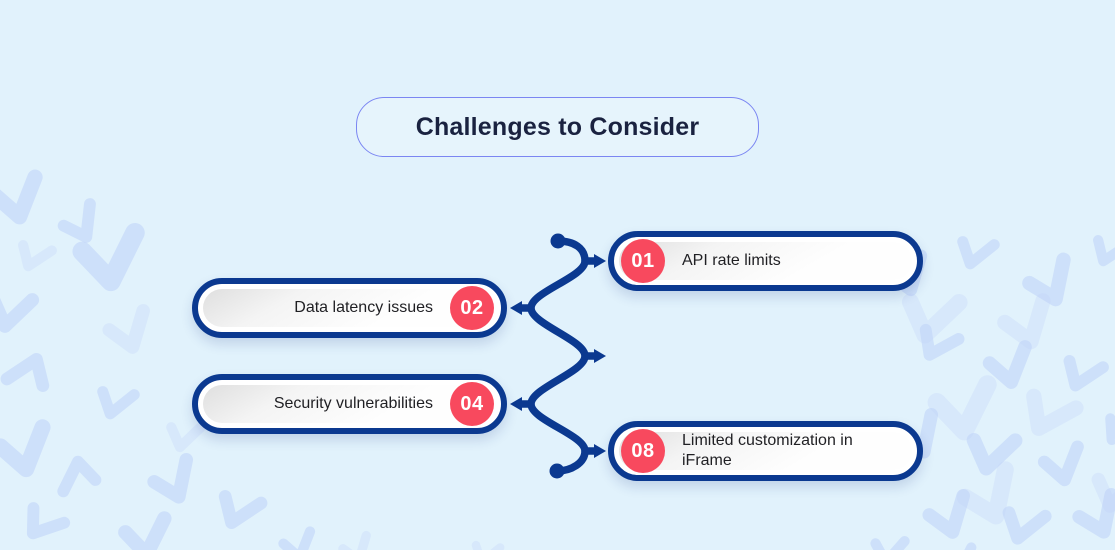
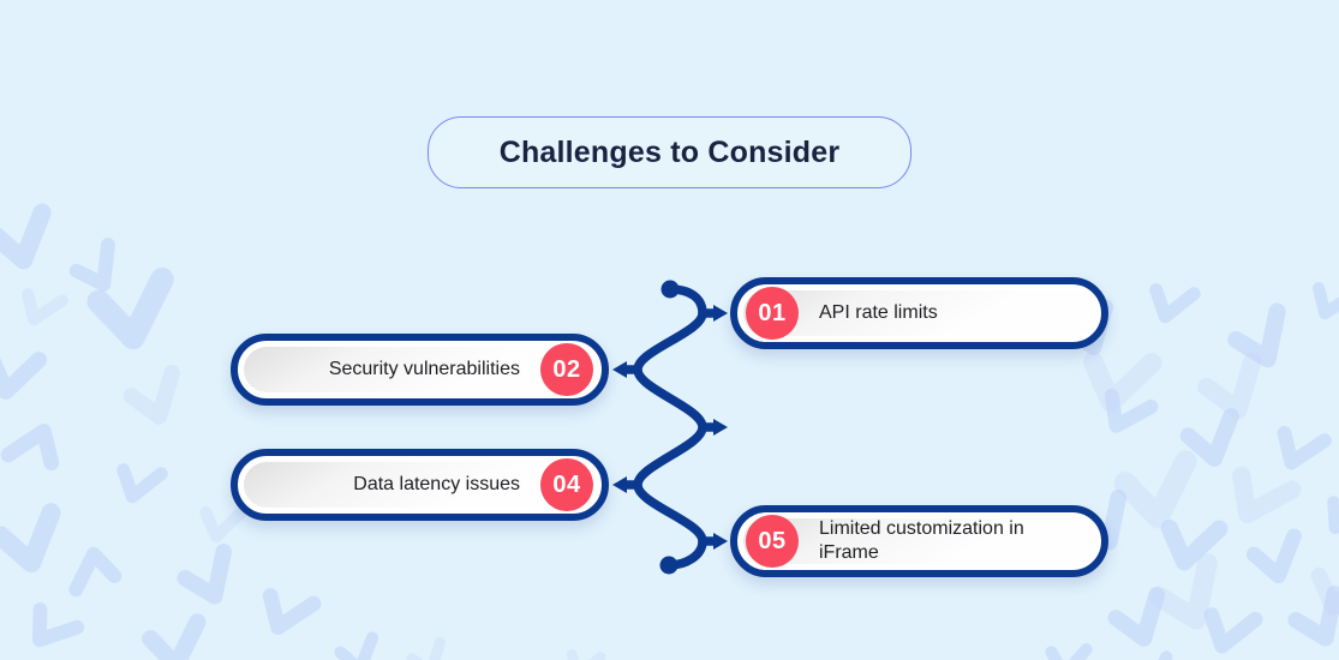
  Challenges to Consider
  01
  API rate limits
- Data latency issues
+ Security vulnerabilities
  02
- Security vulnerabilities
+ Data latency issues
  04
- 08
+ 05
  Limited customization in iFrame
